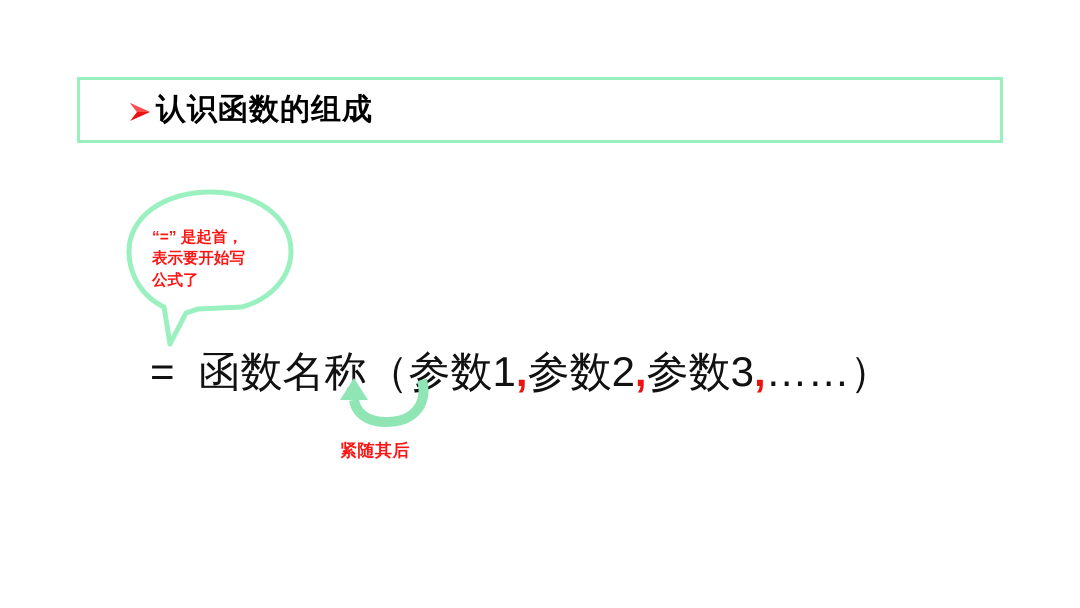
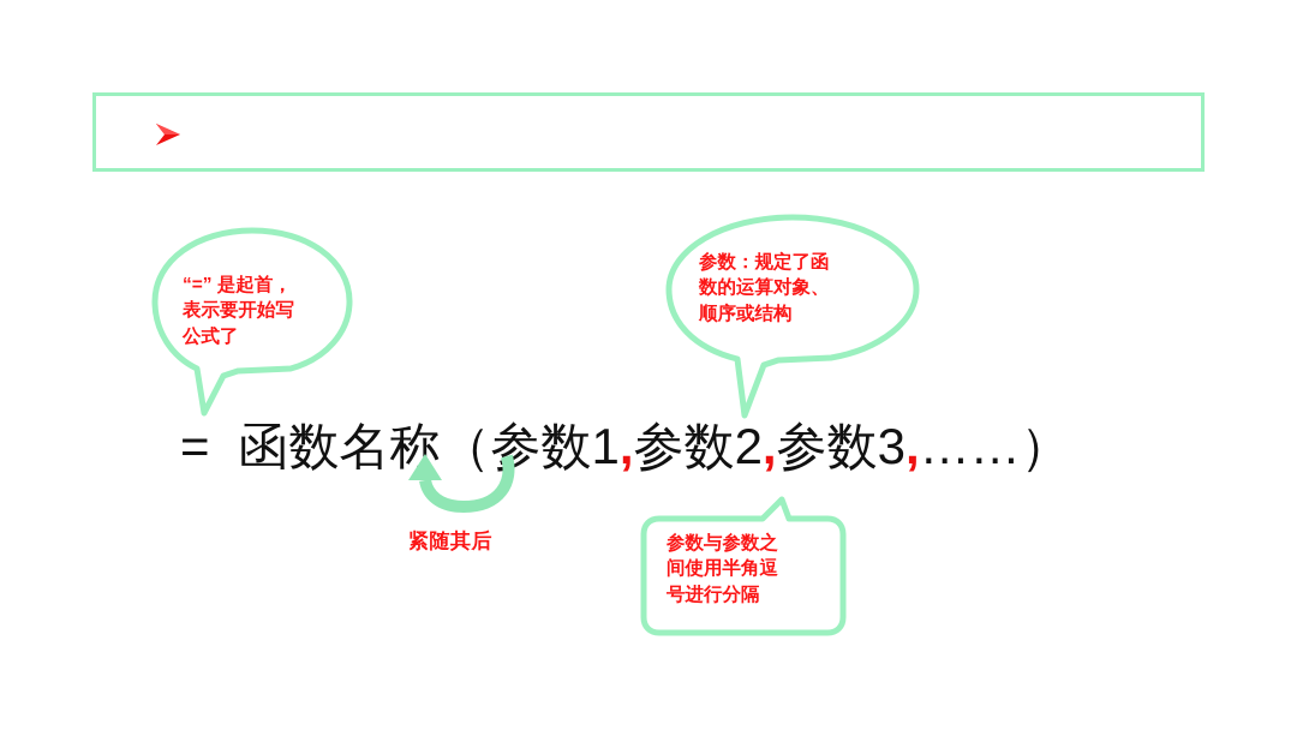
- 认识函数的组成
  = 函数名称（参数1,参数2,参数3,……）
  “=” 是起首，
  表示要开始写
  公式了
+ 参数：规定了函
+ 数的运算对象、
+ 顺序或结构
+ 参数与参数之
+ 间使用半角逗
+ 号进行分隔
  紧随其后
